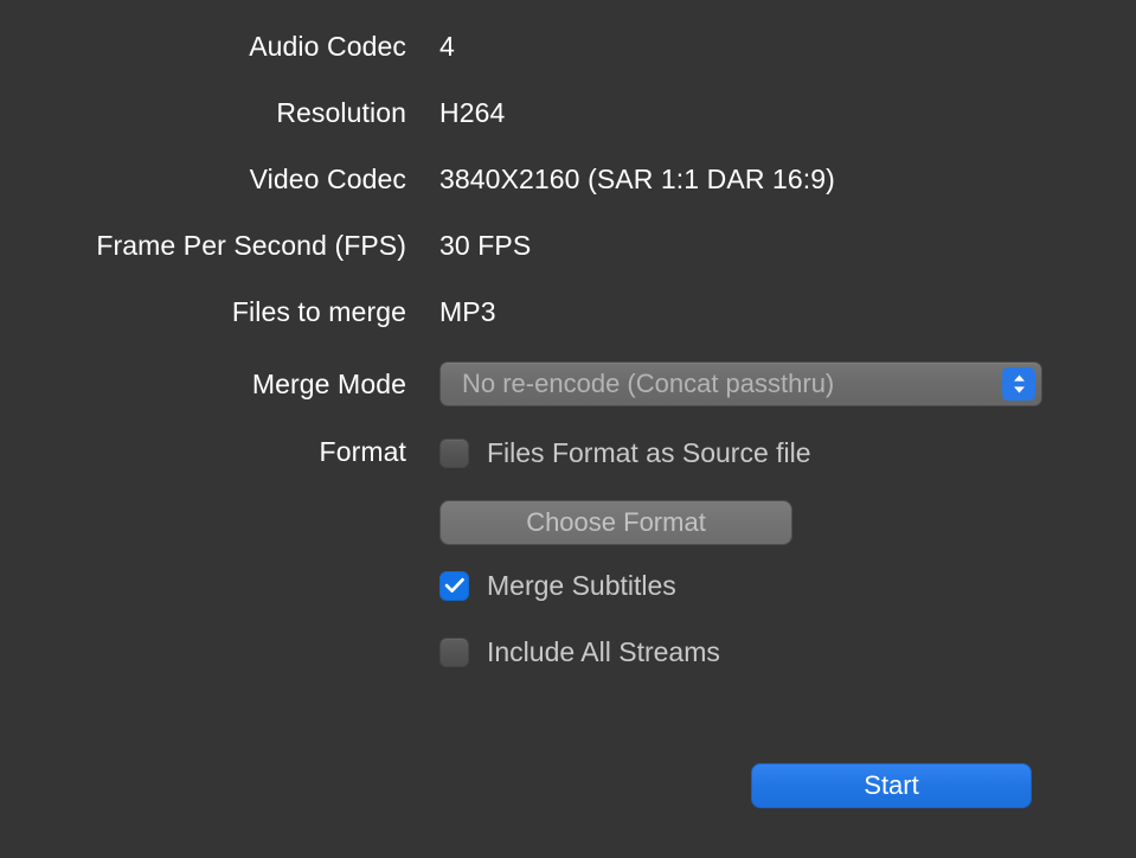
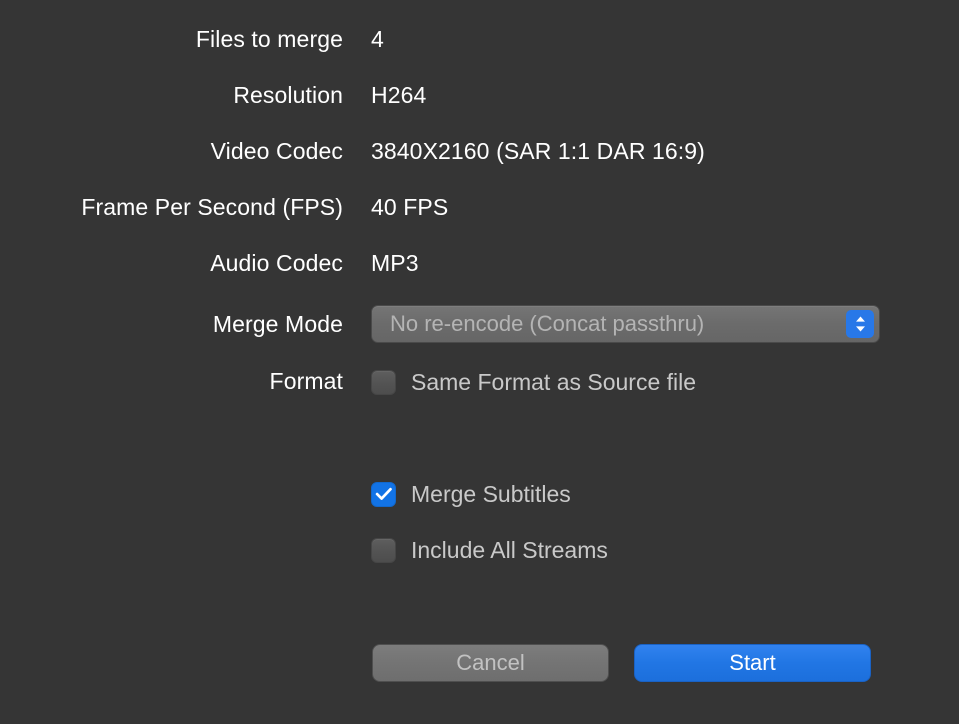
- Audio Codec
+ Files to merge
  4
  Resolution
  H264
  Video Codec
  3840X2160 (SAR 1:1 DAR 16:9)
  Frame Per Second (FPS)
- 30 FPS
+ 40 FPS
- Files to merge
+ Audio Codec
  MP3
  Merge Mode
  No re-encode (Concat passthru)
  Format
- Files Format as Source file
+ Same Format as Source file
- Choose Format
  Merge Subtitles
  Include All Streams
+ Cancel
  Start
